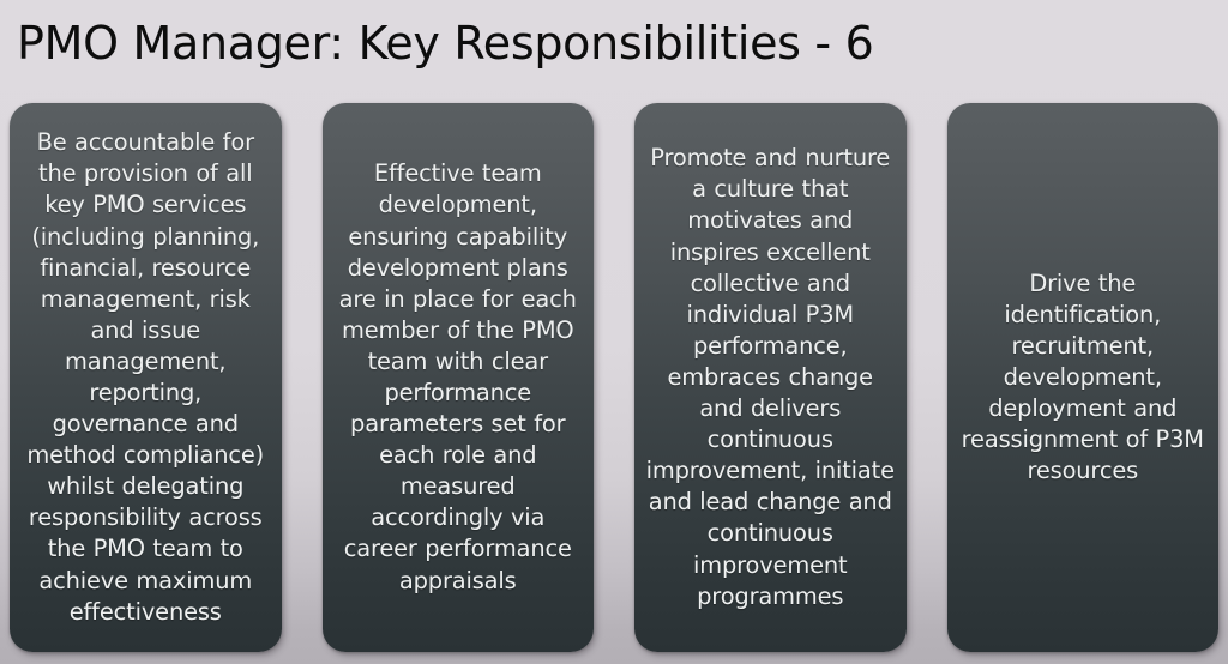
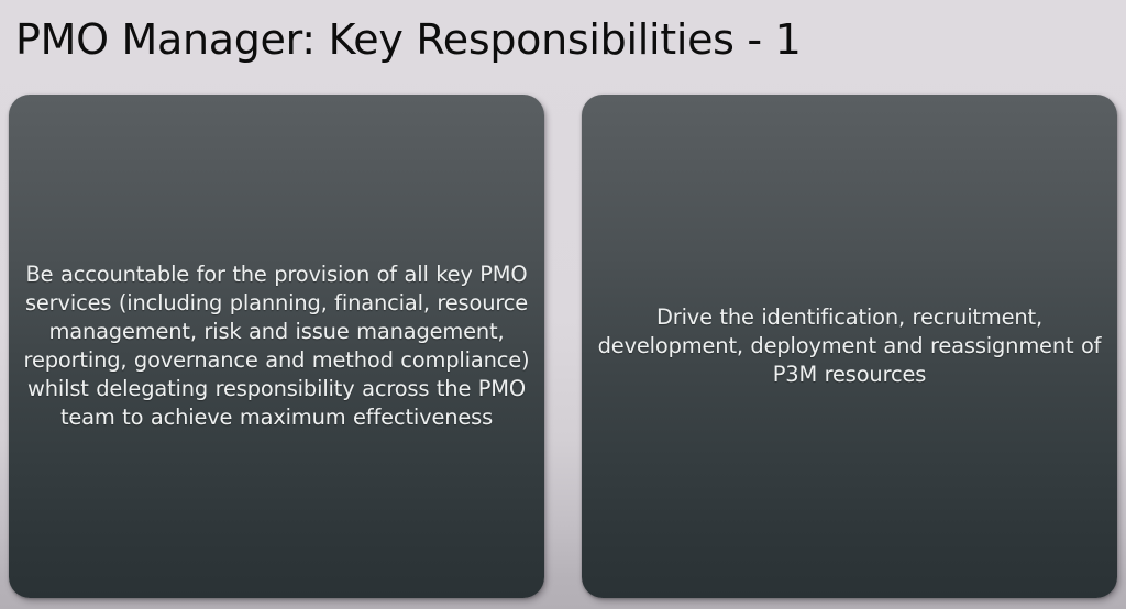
- PMO Manager: Key Responsibilities - 6
+ PMO Manager: Key Responsibilities - 1
  Be accountable for the provision of all key PMO services (including planning, financial, resource management, risk and issue management, reporting, governance and method compliance) whilst delegating responsibility across the PMO team to achieve maximum effectiveness
- Effective team development, ensuring capability development plans are in place for each member of the PMO team with clear performance parameters set for each role and measured accordingly via career performance appraisals
- Promote and nurture a culture that motivates and inspires excellent collective and individual P3M performance, embraces change and delivers continuous improvement, initiate and lead change and continuous improvement programmes
  Drive the identification, recruitment, development, deployment and reassignment of P3M resources
